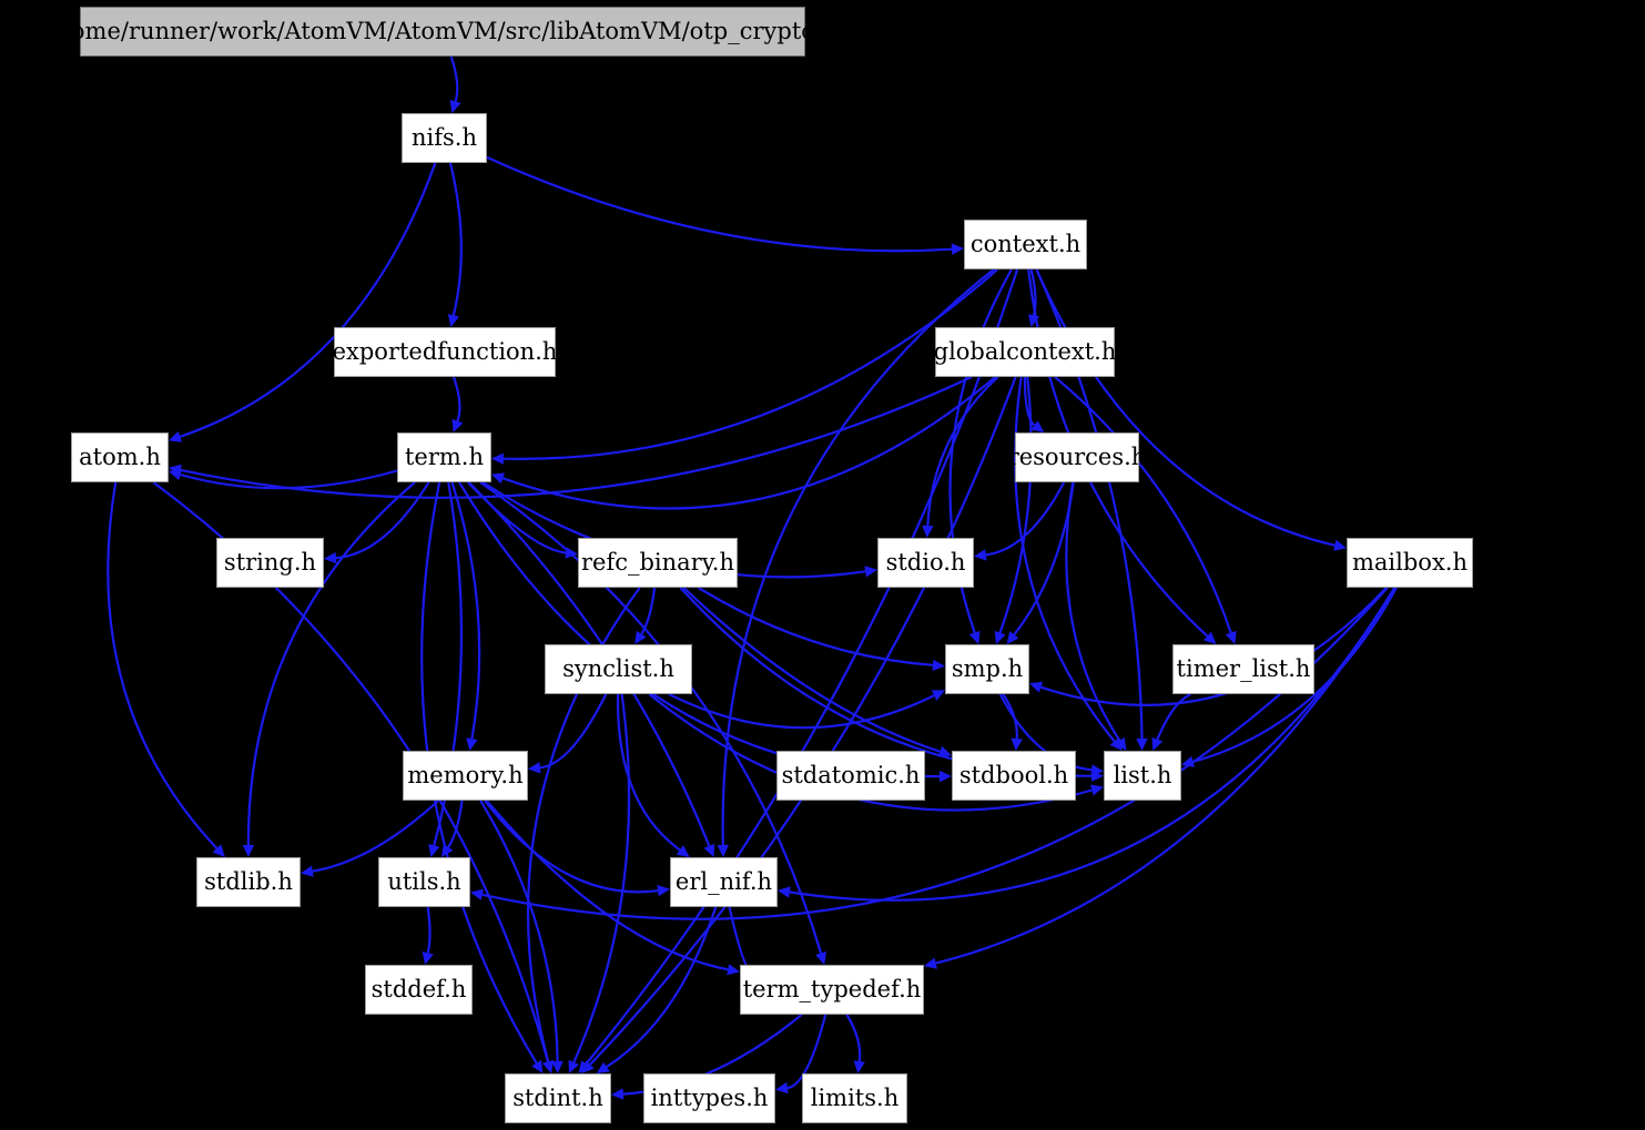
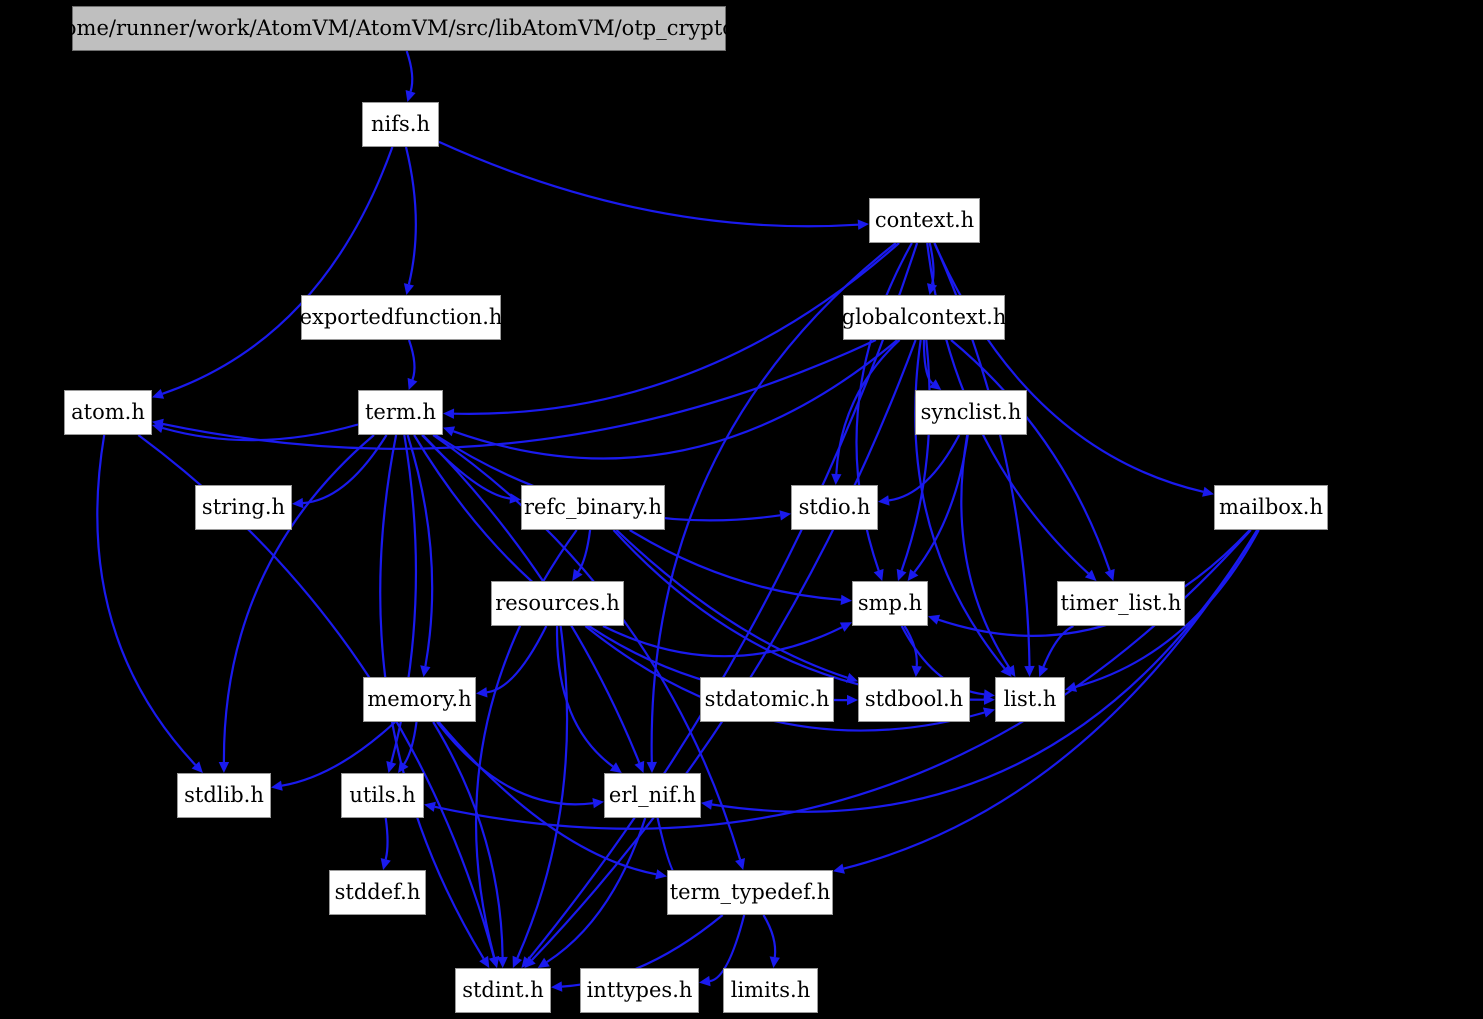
  /home/runner/work/AtomVM/AtomVM/src/libAtomVM/otp_crypto.h
  nifs.h
  context.h
  exportedfunction.h
  globalcontext.h
  atom.h
  term.h
- resources.h
+ synclist.h
  string.h
  refc_binary.h
  stdio.h
  mailbox.h
- synclist.h
+ resources.h
  smp.h
  timer_list.h
  memory.h
  stdatomic.h
  stdbool.h
  list.h
  stdlib.h
  utils.h
  erl_nif.h
  stddef.h
  term_typedef.h
  stdint.h
  inttypes.h
  limits.h
